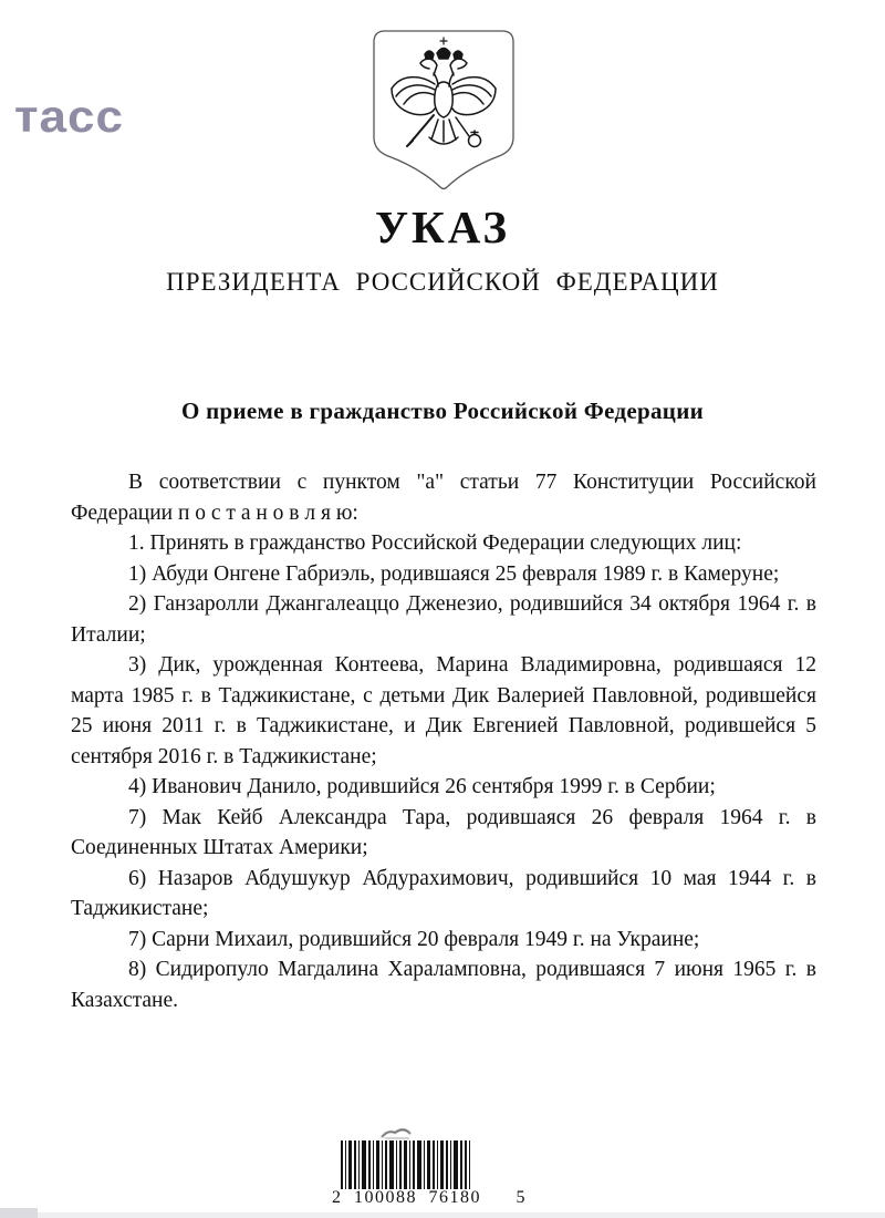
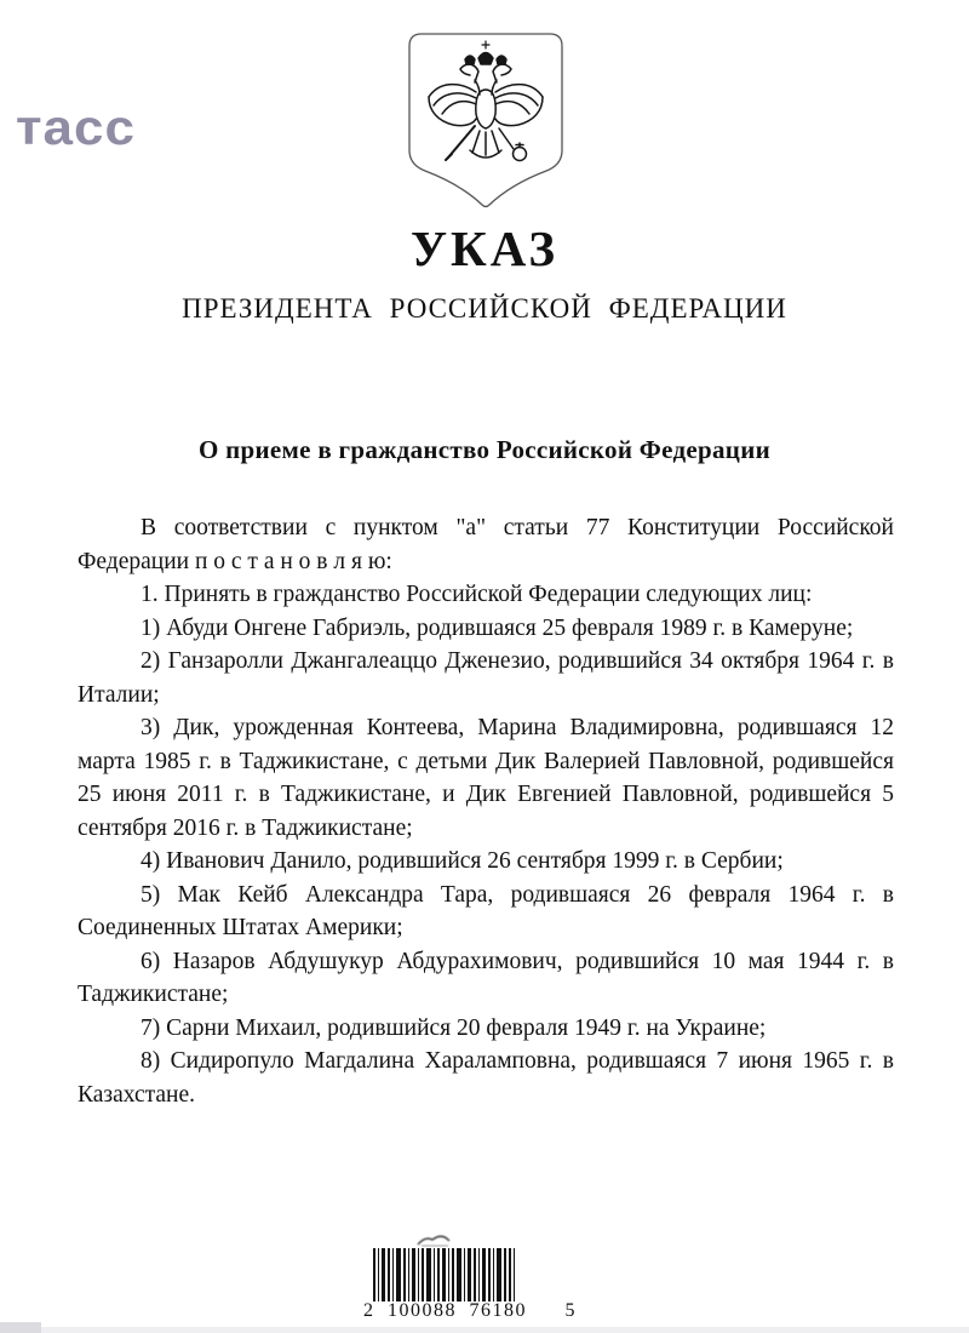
  тасс
  УКАЗ
  ПРЕЗИДЕНТА РОССИЙСКОЙ ФЕДЕРАЦИИ
  О приеме в гражданство Российской Федерации
  В соответствии с пунктом "а" статьи 77 Конституции Российской Федерации п о с т а н о в л я ю:
  1. Принять в гражданство Российской Федерации следующих лиц:
  1) Абуди Онгене Габриэль, родившаяся 25 февраля 1989 г. в Камеруне;
  2) Ганзаролли Джангалеаццо Дженезио, родившийся 34 октября 1964 г. в Италии;
  3) Дик, урожденная Контеева, Марина Владимировна, родившаяся 12 марта 1985 г. в Таджикистане, с детьми Дик Валерией Павловной, родившейся 25 июня 2011 г. в Таджикистане, и Дик Евгенией Павловной, родившейся 5 сентября 2016 г. в Таджикистане;
  4) Иванович Данило, родившийся 26 сентября 1999 г. в Сербии;
- 7) Мак Кейб Александра Тара, родившаяся 26 февраля 1964 г. в Соединенных Штатах Америки;
+ 5) Мак Кейб Александра Тара, родившаяся 26 февраля 1964 г. в Соединенных Штатах Америки;
  6) Назаров Абдушукур Абдурахимович, родившийся 10 мая 1944 г. в Таджикистане;
  7) Сарни Михаил, родившийся 20 февраля 1949 г. на Украине;
  8) Сидиропуло Магдалина Хараламповна, родившаяся 7 июня 1965 г. в Казахстане.
  2 100088 76180 5
